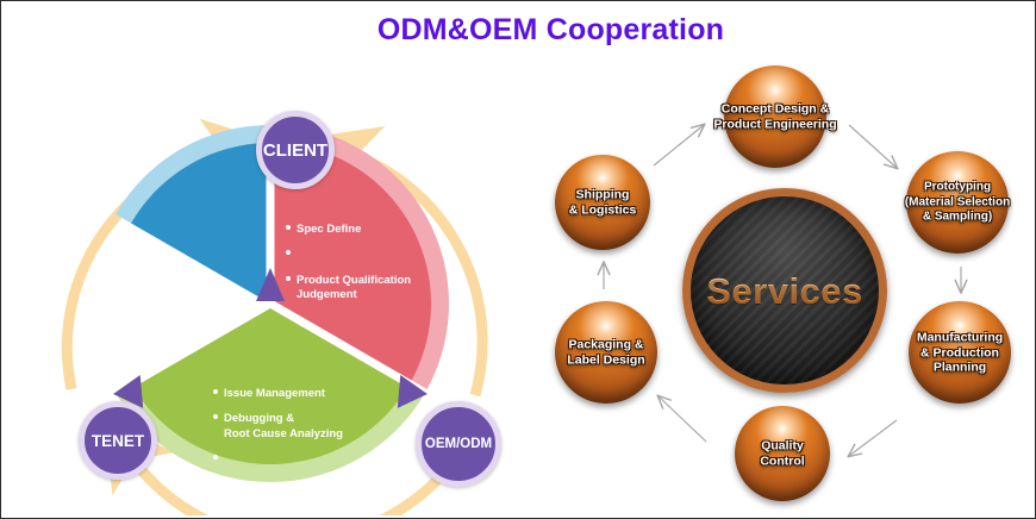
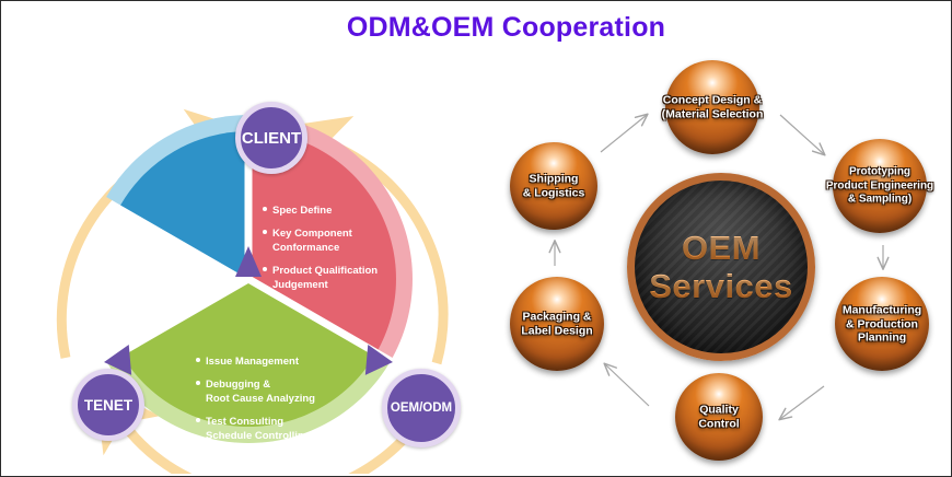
  ODM&OEM Cooperation
  Spec Define
+ Key Component
+ Conformance
  Product Qualification
  Judgement
  Issue Management
  Debugging &
  Root Cause Analyzing
+ Test Consulting
+ Schedule Controlling
  CLIENT
  TENET
  OEM/ODM
+ OEM
  Services
  Concept Design &
- Product Engineering
+ (Material Selection
  Prototyping
- (Material Selection
+ Product Engineering
  & Sampling)
  Manufacturing
  & Production
  Planning
  Quality
  Control
  Packaging &
  Label Design
  Shipping
  & Logistics
